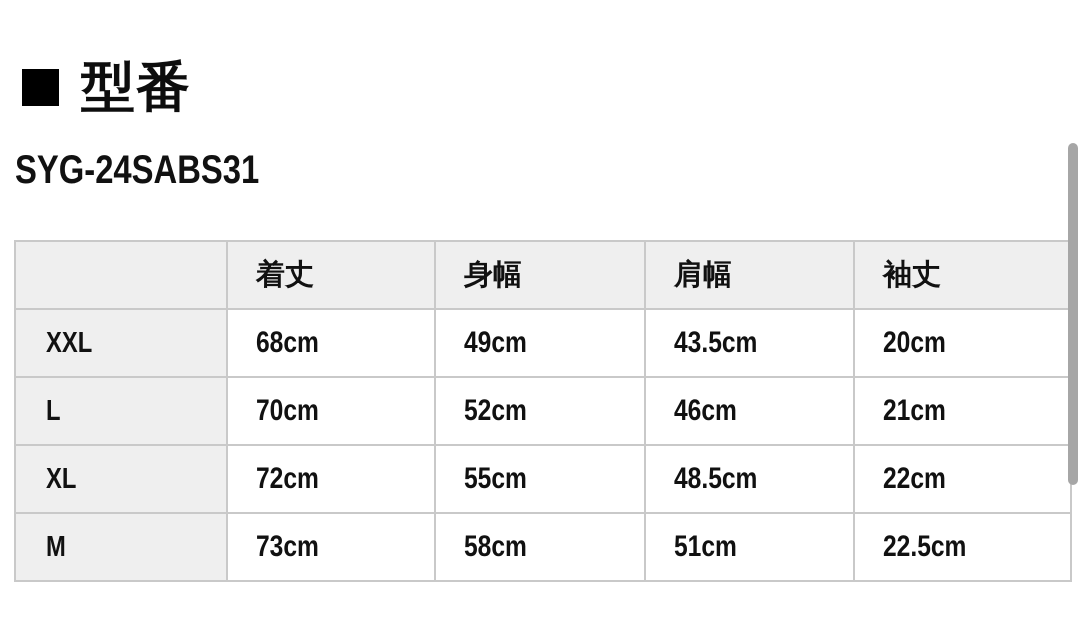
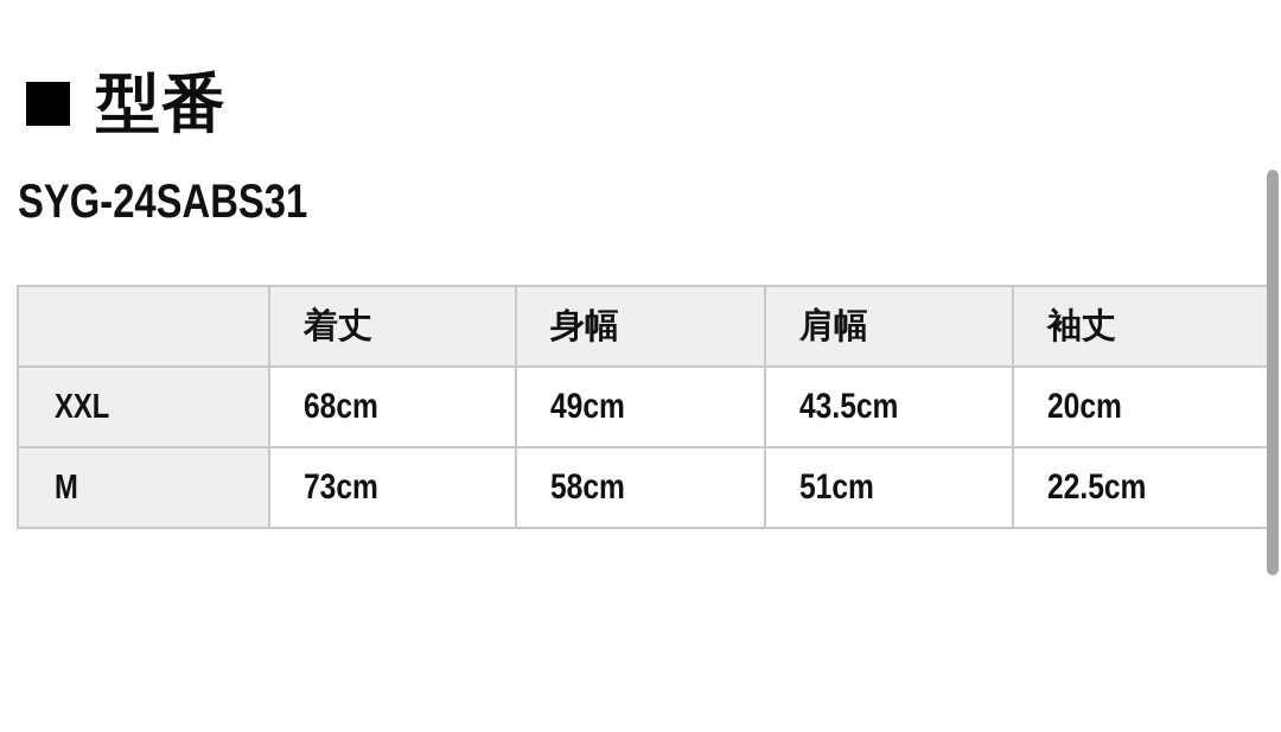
  型番
  SYG-24SABS31
  	着丈	身幅	肩幅	袖丈
  XXL	68cm	49cm	43.5cm	20cm
- L	70cm	52cm	46cm	21cm
- XL	72cm	55cm	48.5cm	22cm
  M	73cm	58cm	51cm	22.5cm
